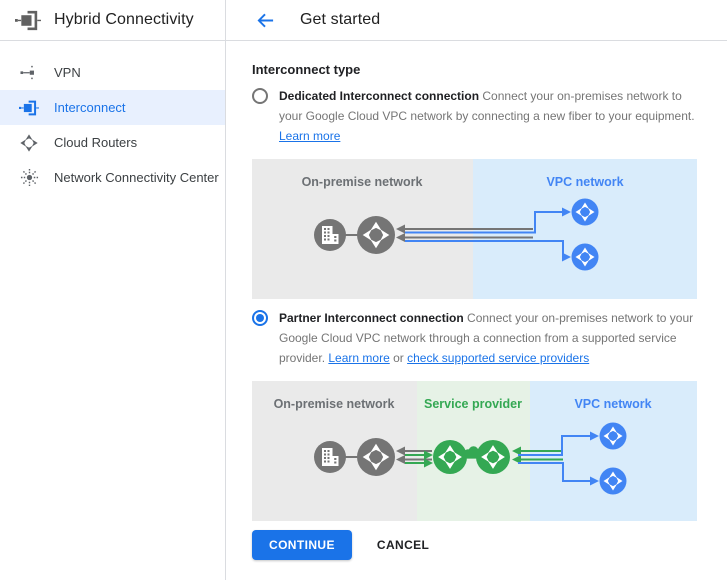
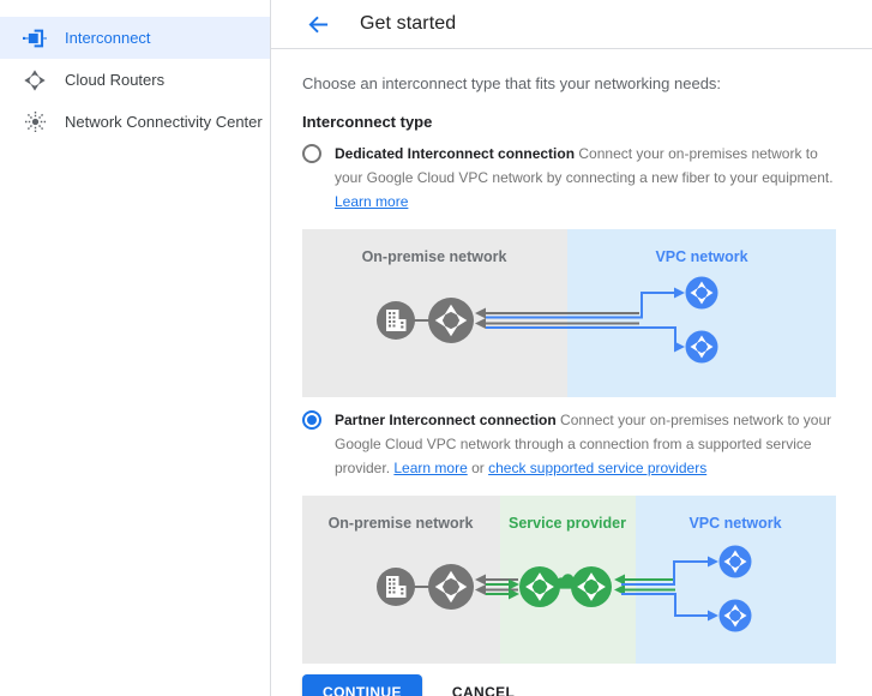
- Hybrid Connectivity
- VPN
  Interconnect
  Cloud Routers
  Network Connectivity Center
  Get started
+ Choose an interconnect type that fits your networking needs:
  Interconnect type
  Dedicated Interconnect connection Connect your on-premises network to your Google Cloud VPC network by connecting a new fiber to your equipment. Learn more
  On-premise network
  VPC network
  Partner Interconnect connection Connect your on-premises network to your Google Cloud VPC network through a connection from a supported service provider. Learn more or check supported service providers
  On-premise network
  Service provider
  VPC network
  CONTINUE
  CANCEL
